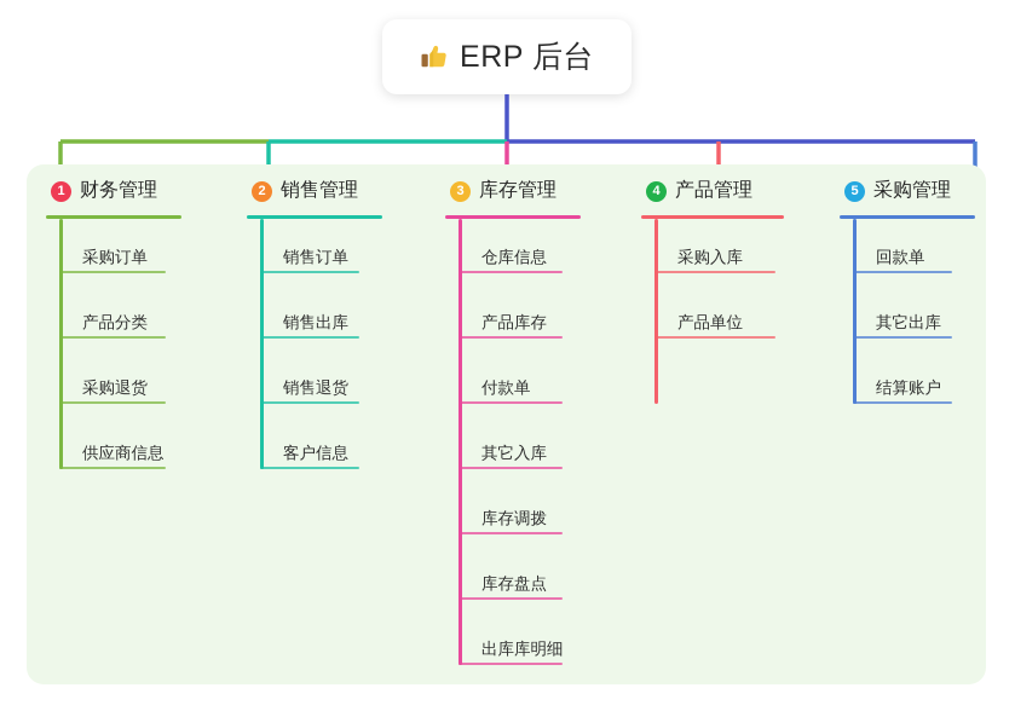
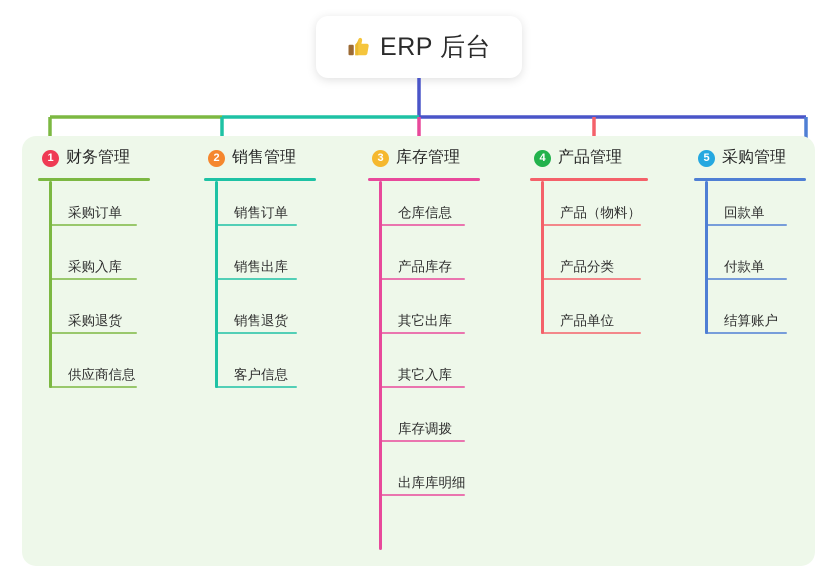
  ERP 后台
  1
  财务管理
  采购订单
- 产品分类
+ 采购入库
  采购退货
  供应商信息
  2
  销售管理
  销售订单
  销售出库
  销售退货
  客户信息
  3
  库存管理
  仓库信息
  产品库存
- 付款单
+ 其它出库
  其它入库
  库存调拨
- 库存盘点
  出库库明细
  4
  产品管理
+ 产品（物料）
- 采购入库
+ 产品分类
  产品单位
  5
  采购管理
  回款单
- 其它出库
+ 付款单
  结算账户
